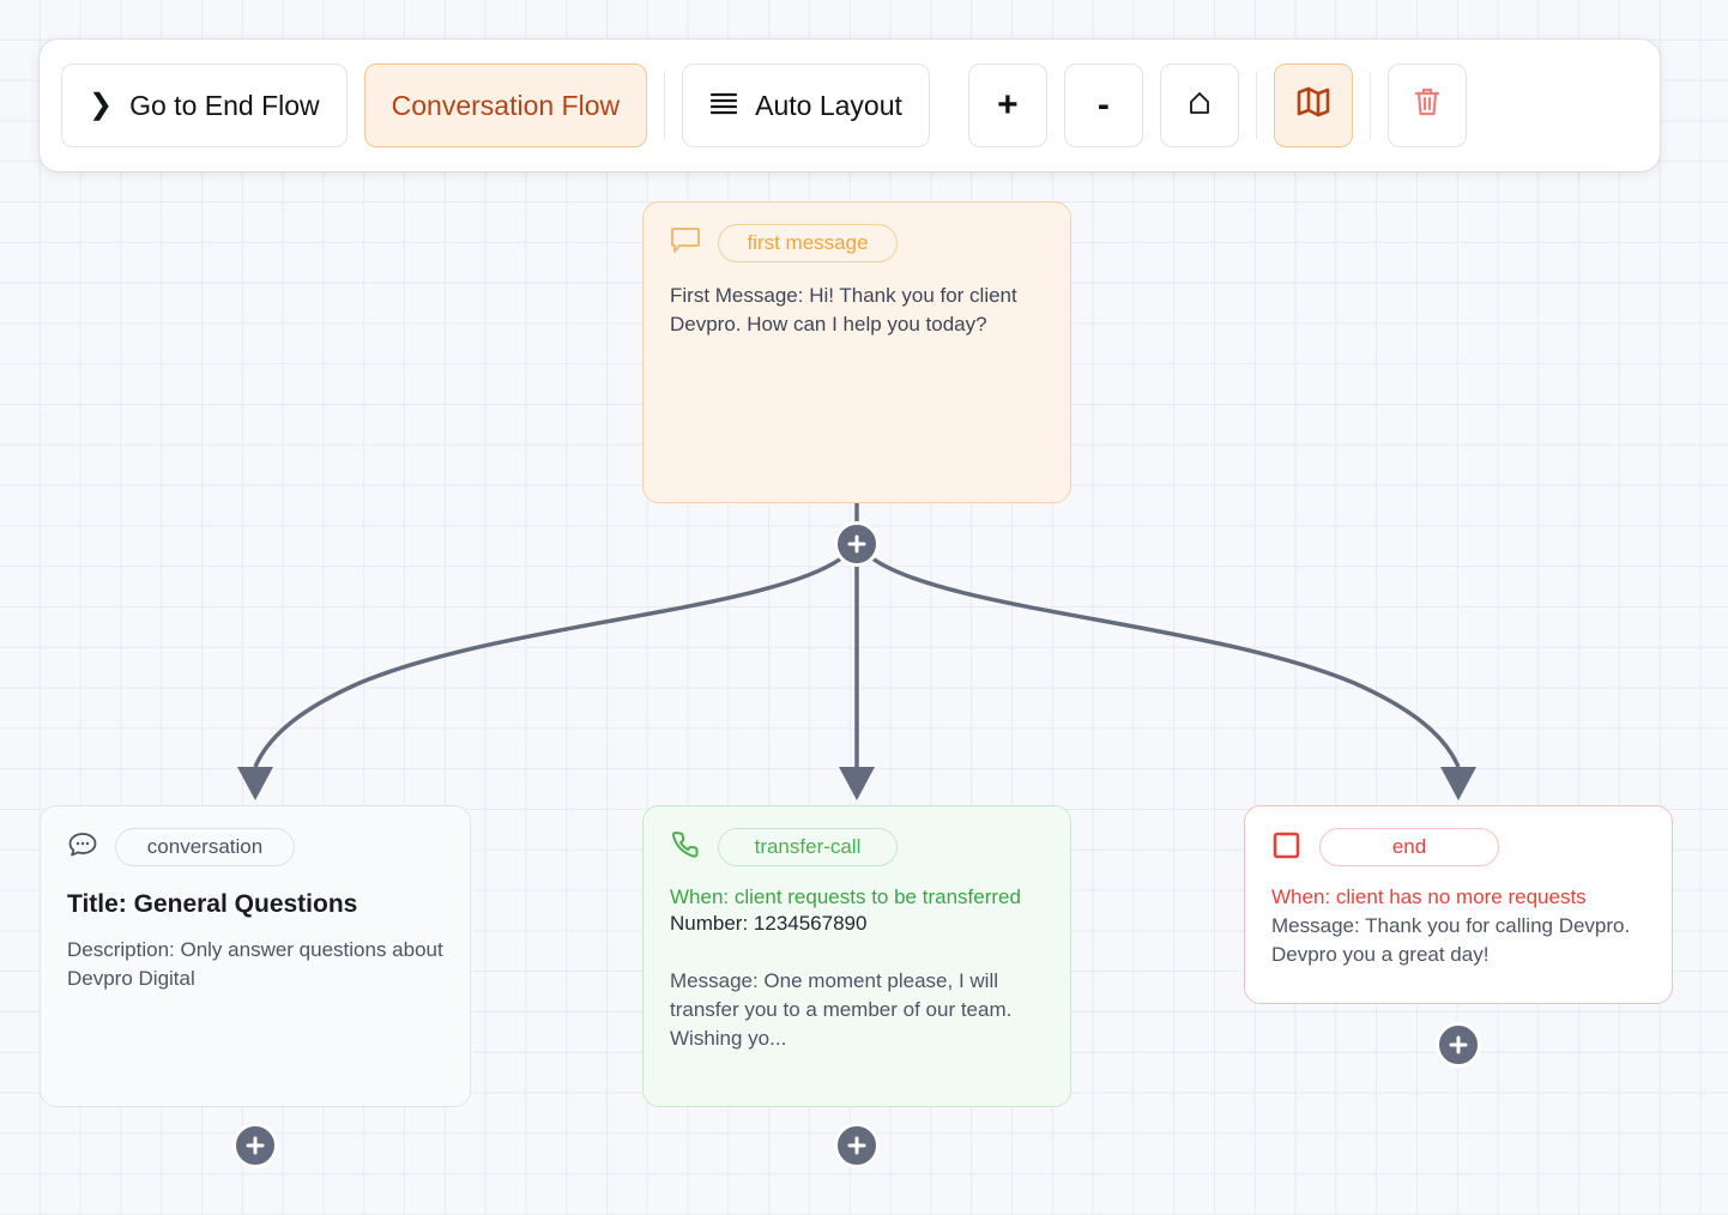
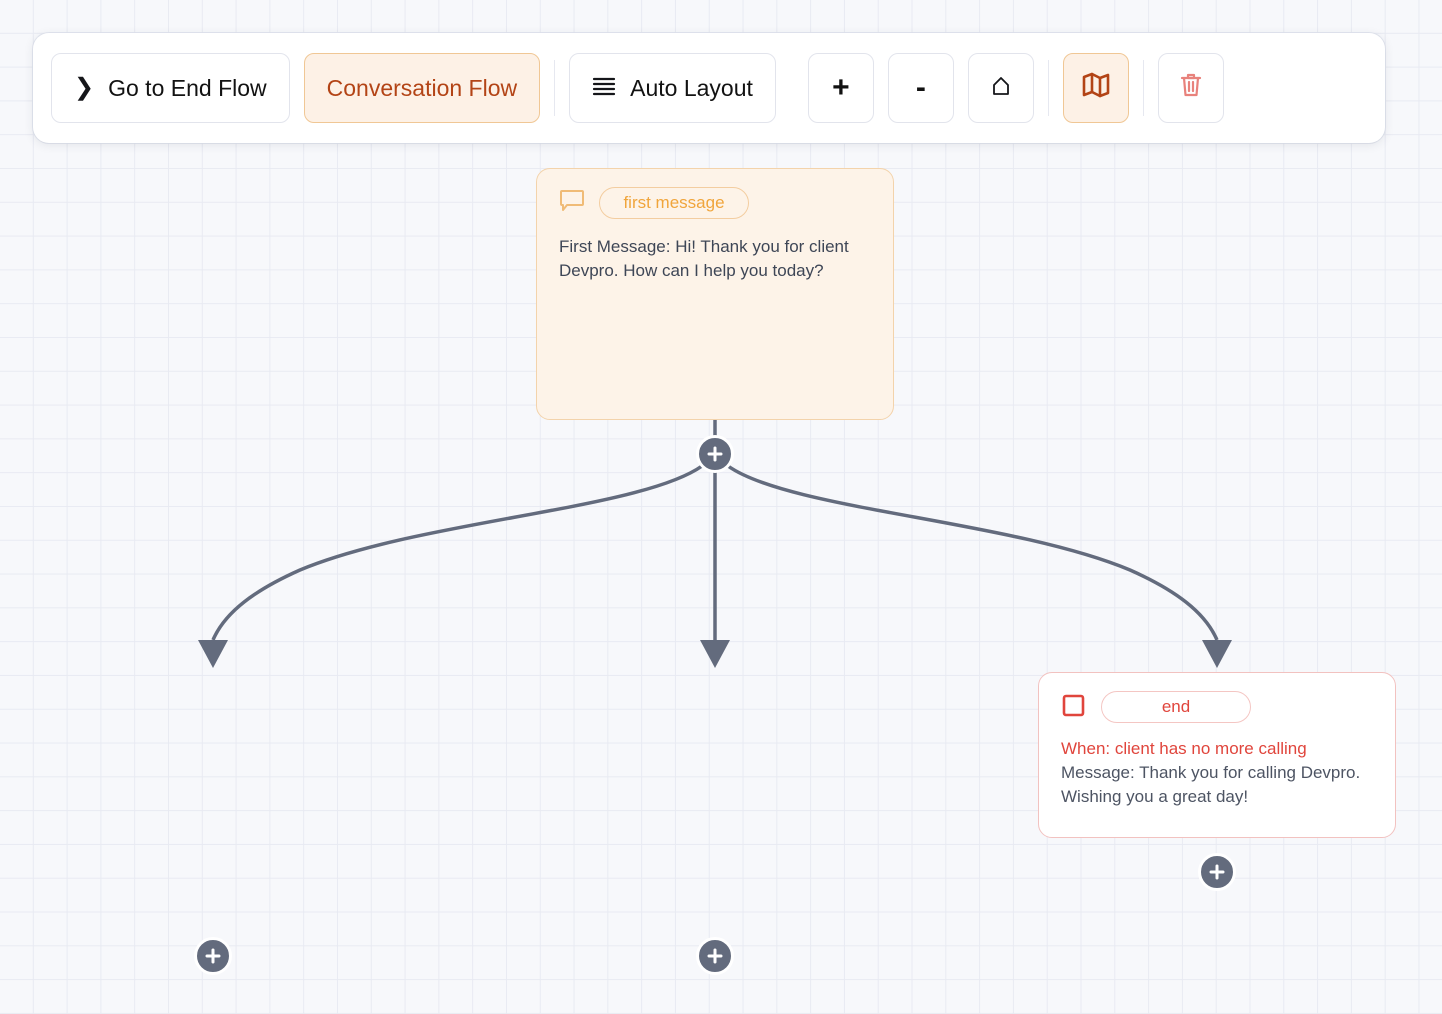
  ❯
  Go to End Flow
  Conversation Flow
  Auto Layout
  +
  -
  first message
  First Message: Hi! Thank you for client Devpro. How can I help you today?
- conversation
- Title: General Questions
- Description: Only answer questions about Devpro Digital
- transfer-call
- When: client requests to be transferred
- Number: 1234567890
- Message: One moment please, I will transfer you to a member of our team. Wishing yo...
  end
- When: client has no more requests
+ When: client has no more calling
- Message: Thank you for calling Devpro. Devpro you a great day!
+ Message: Thank you for calling Devpro. Wishing you a great day!
